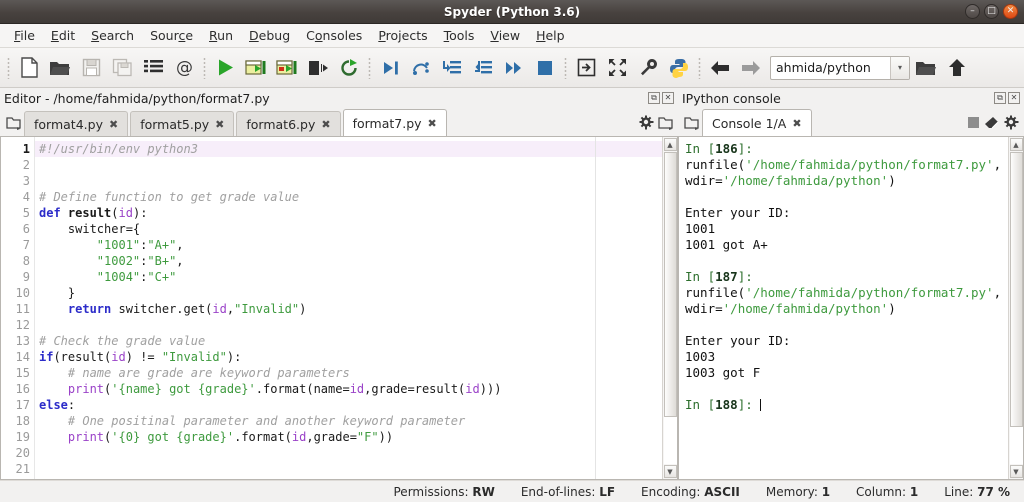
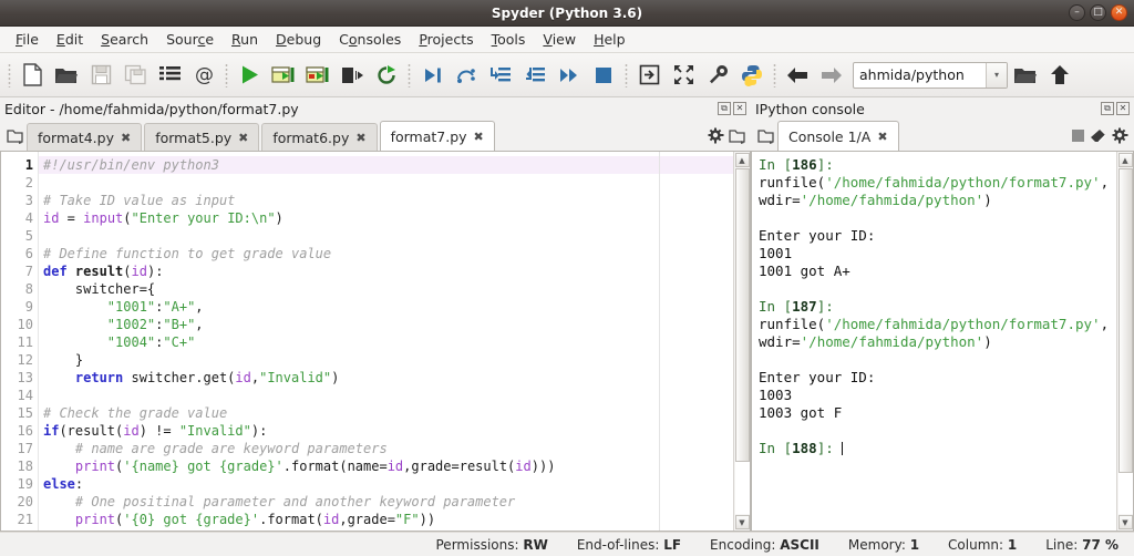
  Spyder (Python 3.6)
  –
  □
  ✕
  File
  Edit
  Search
  Source
  Run
  Debug
  Consoles
  Projects
  Tools
  View
  Help
  @
  ahmida/python
  ▾
  Editor - /home/fahmida/python/format7.py
  ⧉
  ✕
  format4.py
  ✖
  format5.py
  ✖
  format6.py
  ✖
  format7.py
  ✖
  1
  2
  3
  4
  5
  6
  7
  8
  9
  10
  11
  12
  13
  14
  15
  16
  17
  18
  19
  20
  21
  #!/usr/bin/env python3
+ # Take ID value as input
+ id = input("Enter your ID:\n")
  # Define function to get grade value
  def result(id):
  switcher={
  "1001":"A+",
  "1002":"B+",
  "1004":"C+"
  }
  return switcher.get(id,"Invalid")
  # Check the grade value
  if(result(id) != "Invalid"):
  # name are grade are keyword parameters
  print('{name} got {grade}'.format(name=id,grade=result(id)))
  else:
  # One positinal parameter and another keyword parameter
  print('{0} got {grade}'.format(id,grade="F"))
  ▲
  ▼
  IPython console
  ⧉
  ✕
  Console 1/A
  ✖
  In [186]: runfile('/home/fahmida/python/format7.py', wdir='/home/fahmida/python')
  Enter your ID:
  1001
  1001 got A+
  In [187]: runfile('/home/fahmida/python/format7.py', wdir='/home/fahmida/python')
  Enter your ID:
  1003
  1003 got F
  In [188]:
  ▲
  ▼
  Permissions: RW
  End-of-lines: LF
  Encoding: ASCII
  Memory: 1
  Column: 1
  Line: 77 %
